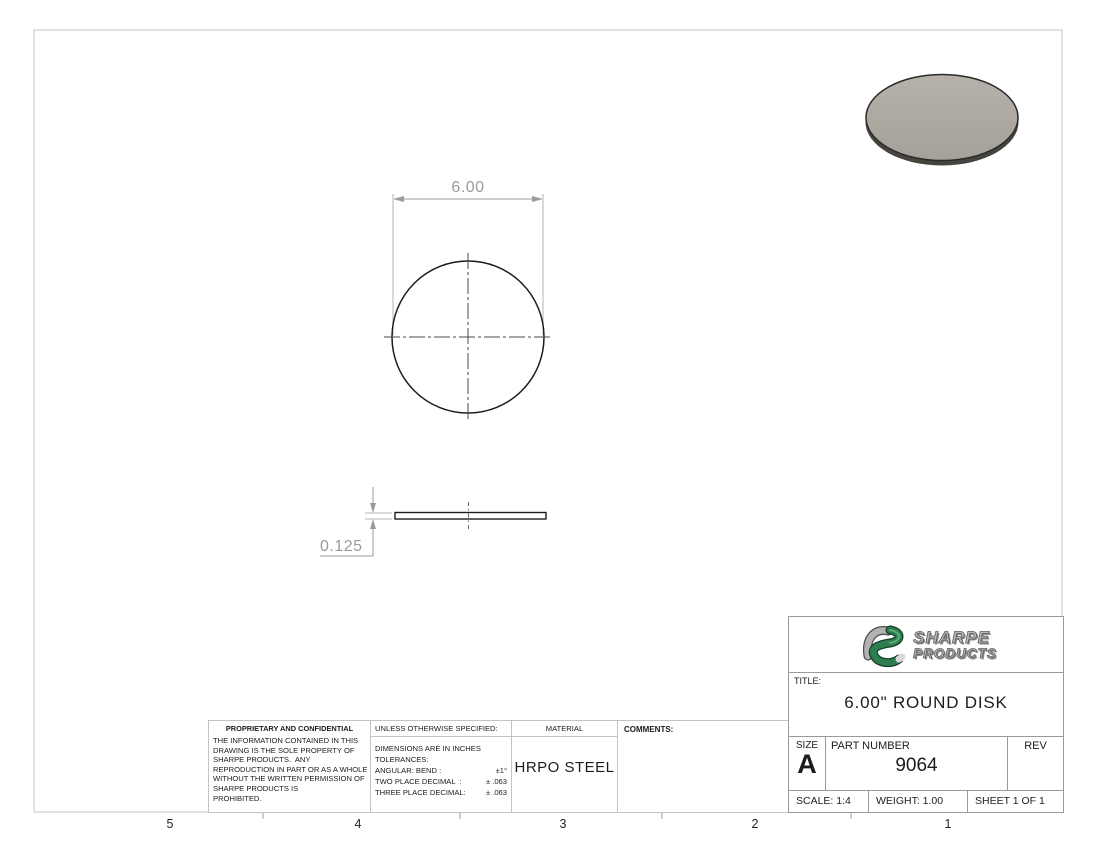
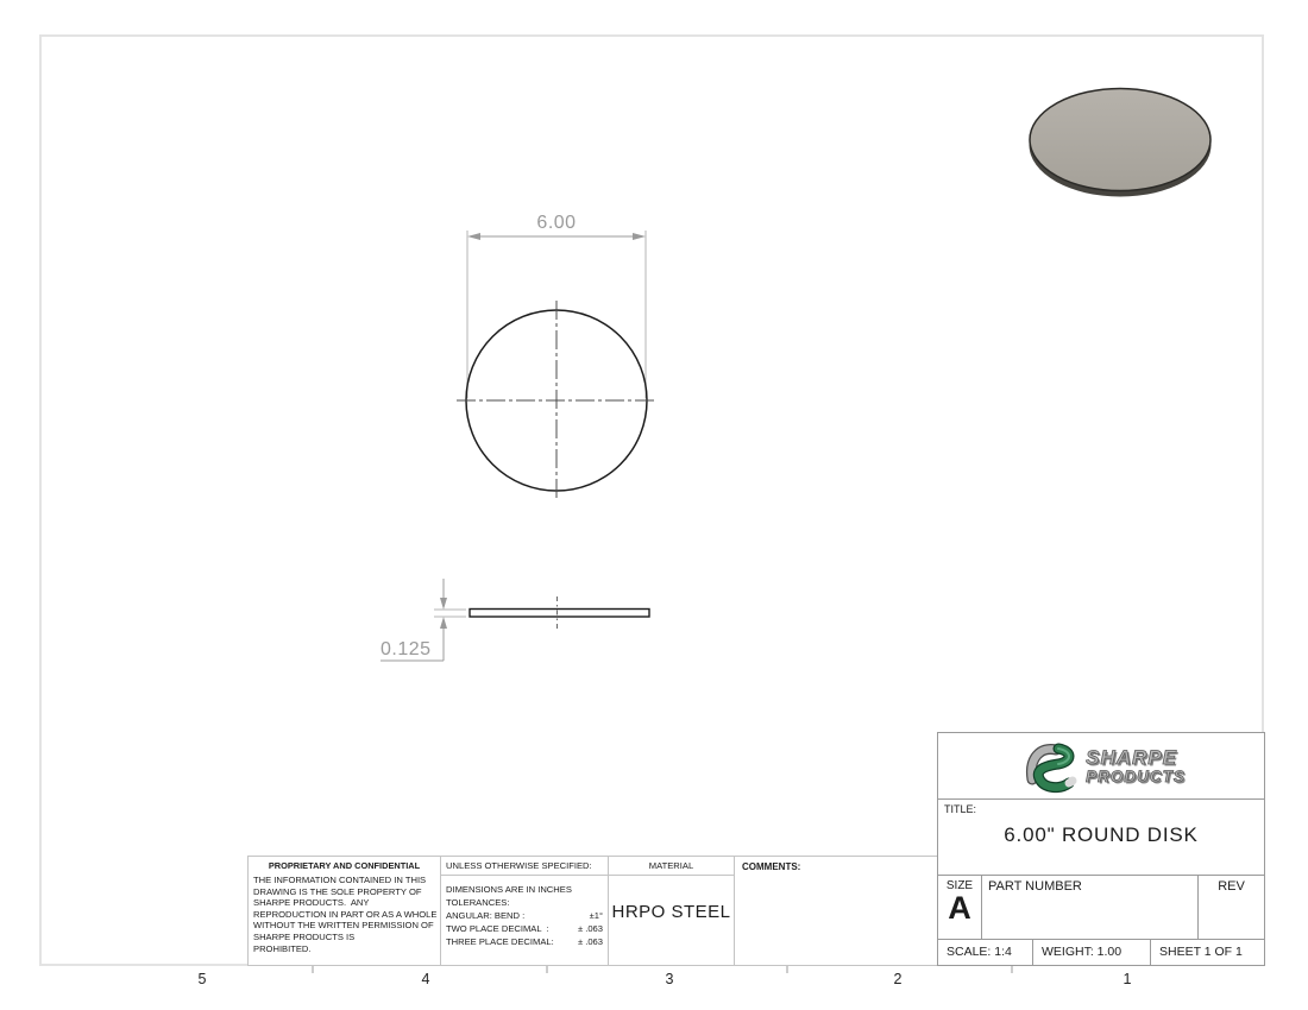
  6.00
  0.125
  5
  4
  3
  2
  1
  PROPRIETARY AND CONFIDENTIAL
  THE INFORMATION CONTAINED IN THIS
  DRAWING IS THE SOLE PROPERTY OF
  SHARPE PRODUCTS. ANY
  REPRODUCTION IN PART OR AS A WHOLE
  WITHOUT THE WRITTEN PERMISSION OF
  SHARPE PRODUCTS IS
  PROHIBITED.
  UNLESS OTHERWISE SPECIFIED:
  DIMENSIONS ARE IN INCHES
  TOLERANCES:
  ANGULAR: BEND :
  ±1°
  TWO PLACE DECIMAL :
  ± .063
  THREE PLACE DECIMAL:
  ± .063
  MATERIAL
  HRPO STEEL
  COMMENTS:
  SHARPE
  PRODUCTS
  TITLE:
  6.00" ROUND DISK
  SIZE
  A
  PART NUMBER
- 9064
  REV
  SCALE: 1:4
  WEIGHT: 1.00
  SHEET 1 OF 1
